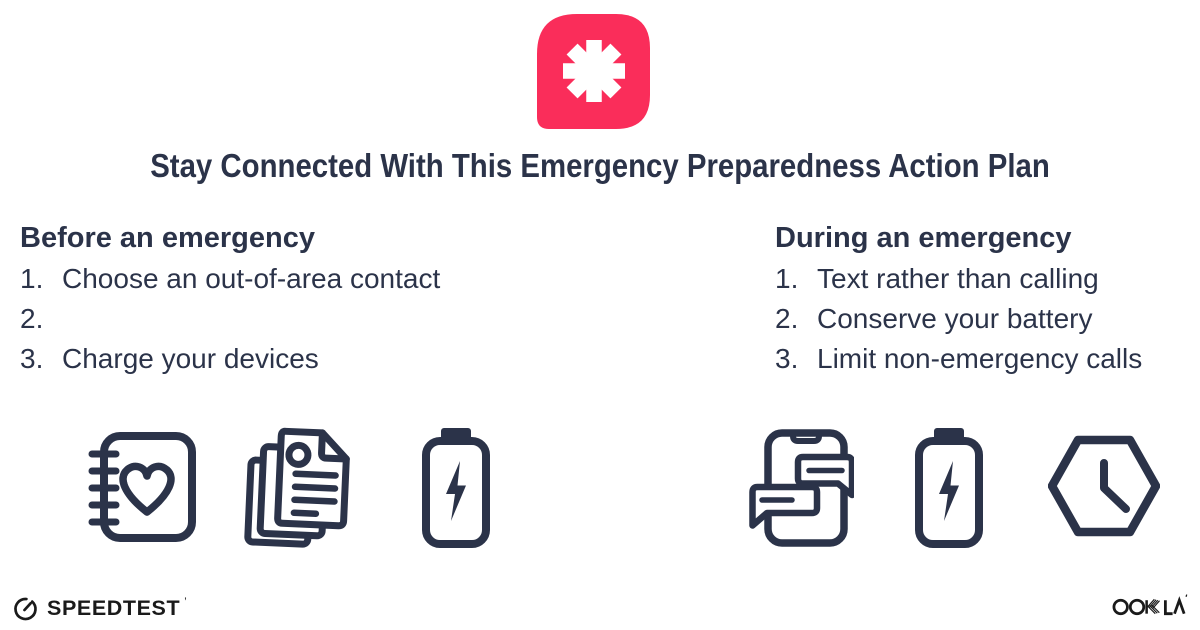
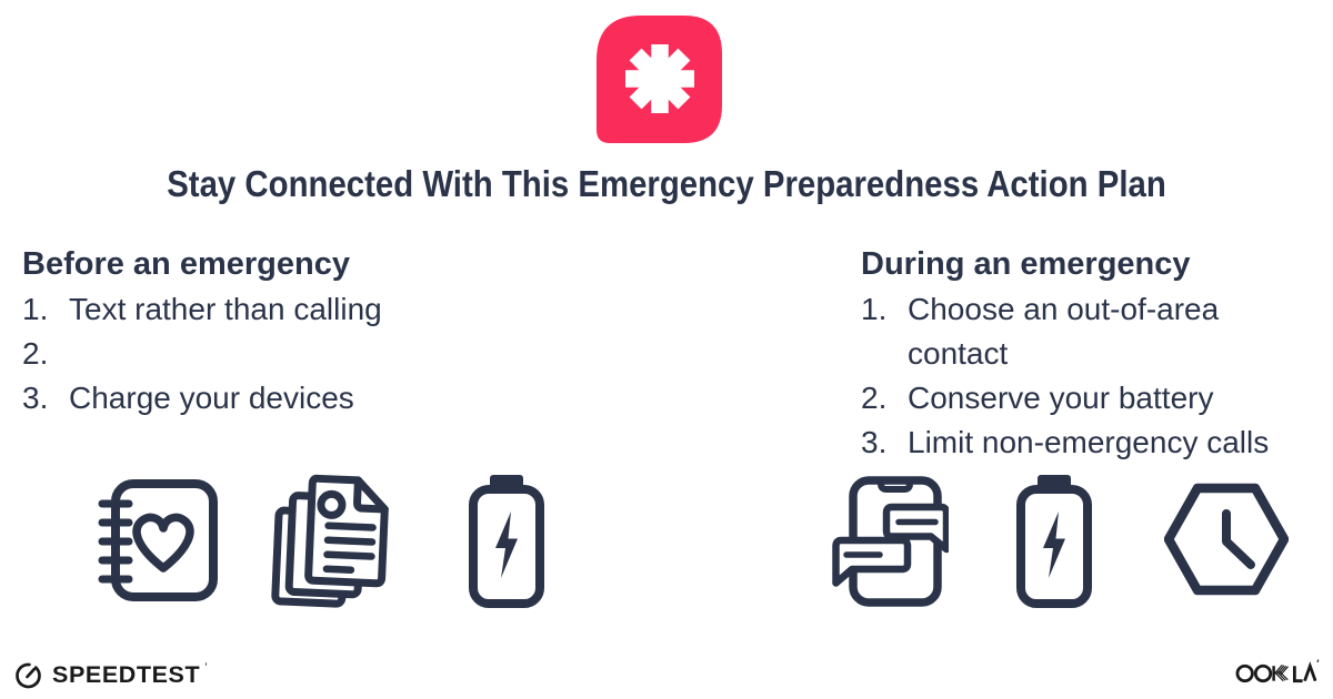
  Stay Connected With This Emergency Preparedness Action Plan
  Before an emergency
  1.
- Choose an out-of-area contact
+ Text rather than calling
  2.
  3.
  Charge your devices
  During an emergency
  1.
- Text rather than calling
+ Choose an out-of-area contact
  2.
  Conserve your battery
  3.
  Limit non-emergency calls
  SPEEDTEST
  ’
